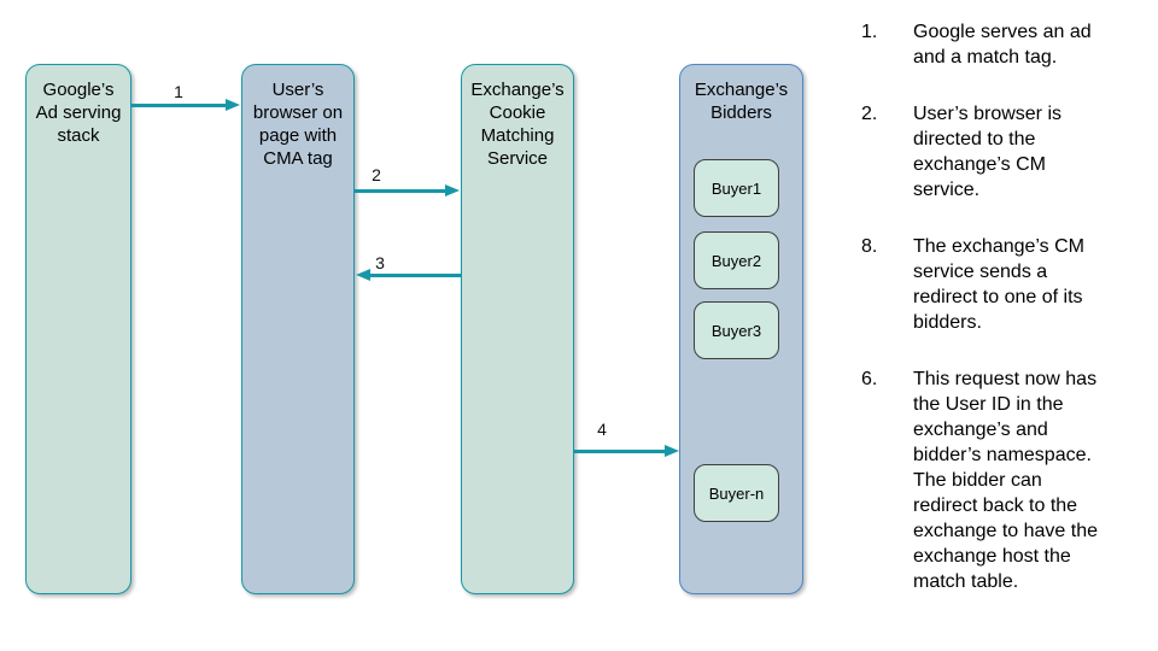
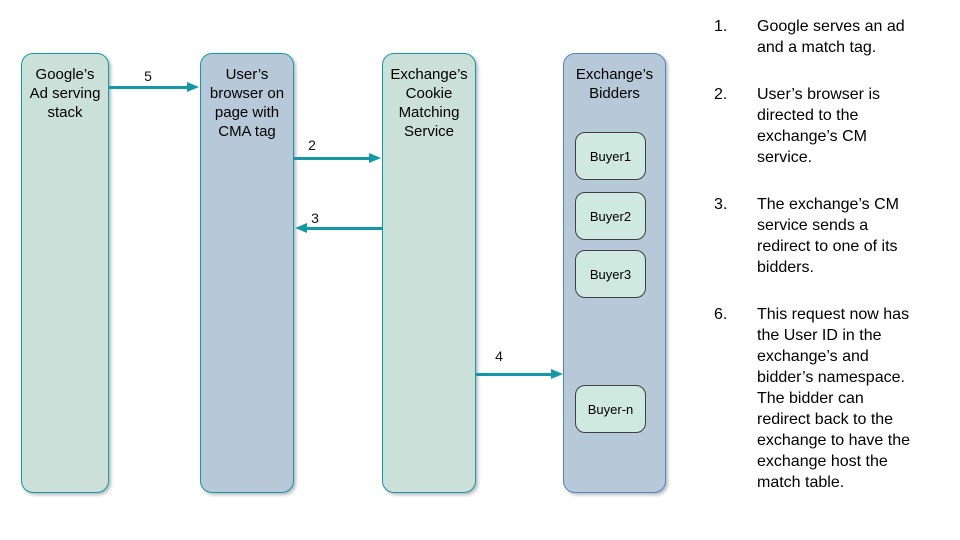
  Google’s
  Ad serving
  stack
  User’s
  browser on
  page with
  CMA tag
  Exchange’s
  Cookie
  Matching
  Service
  Exchange’s
  Bidders
  Buyer1
  Buyer2
  Buyer3
  Buyer-n
- 1
+ 5
  2
  3
  4
  1.
  Google serves an ad
  and a match tag.
  2.
  User’s browser is
  directed to the
  exchange’s CM
  service.
- 8.
+ 3.
  The exchange’s CM
  service sends a
  redirect to one of its
  bidders.
  6.
  This request now has
  the User ID in the
  exchange’s and
  bidder’s namespace.
  The bidder can
  redirect back to the
  exchange to have the
  exchange host the
  match table.
